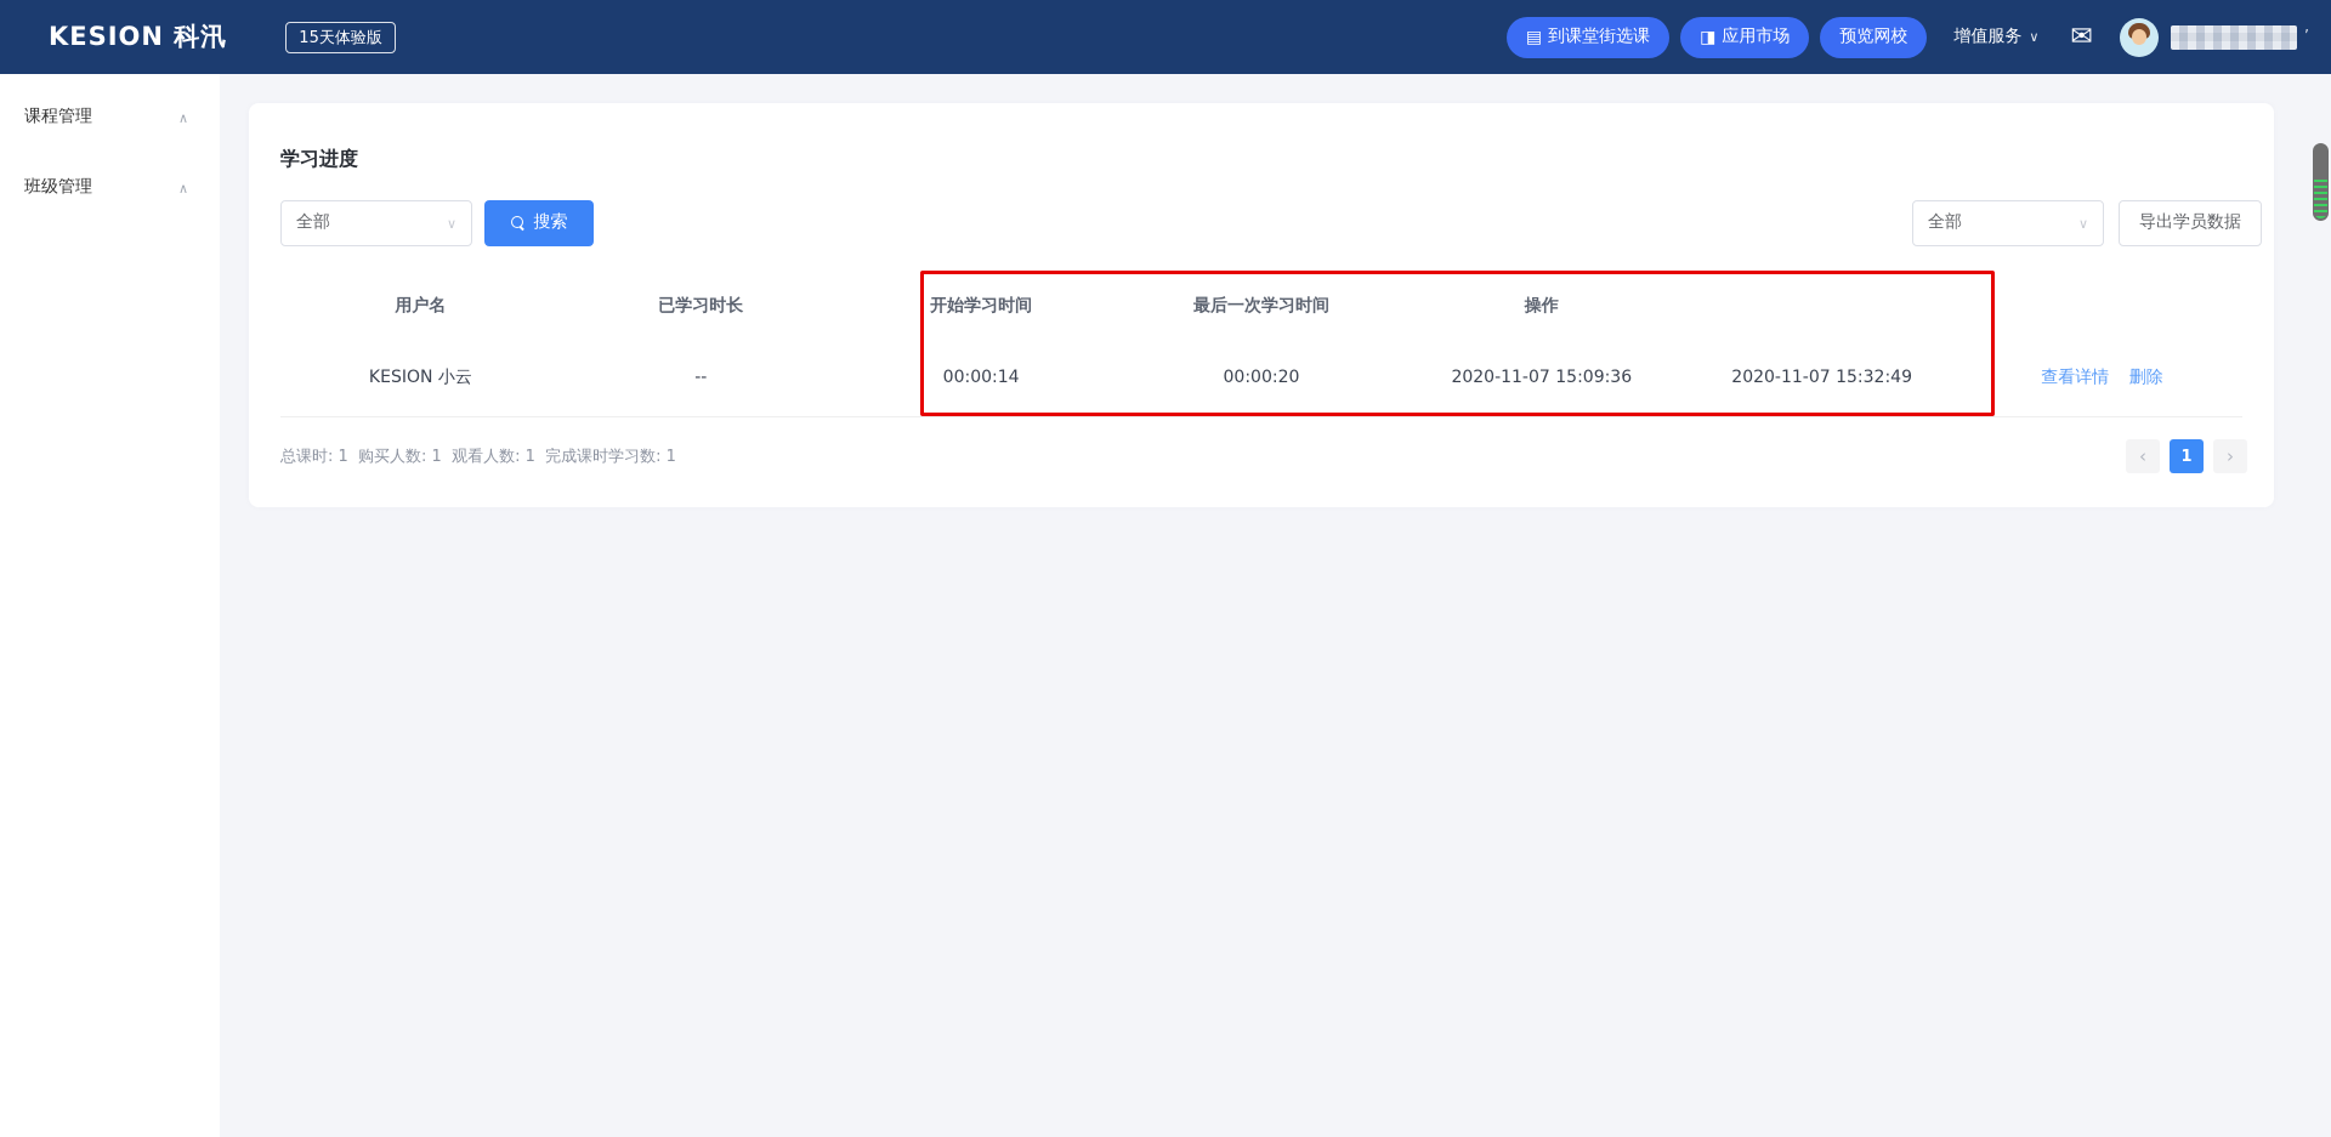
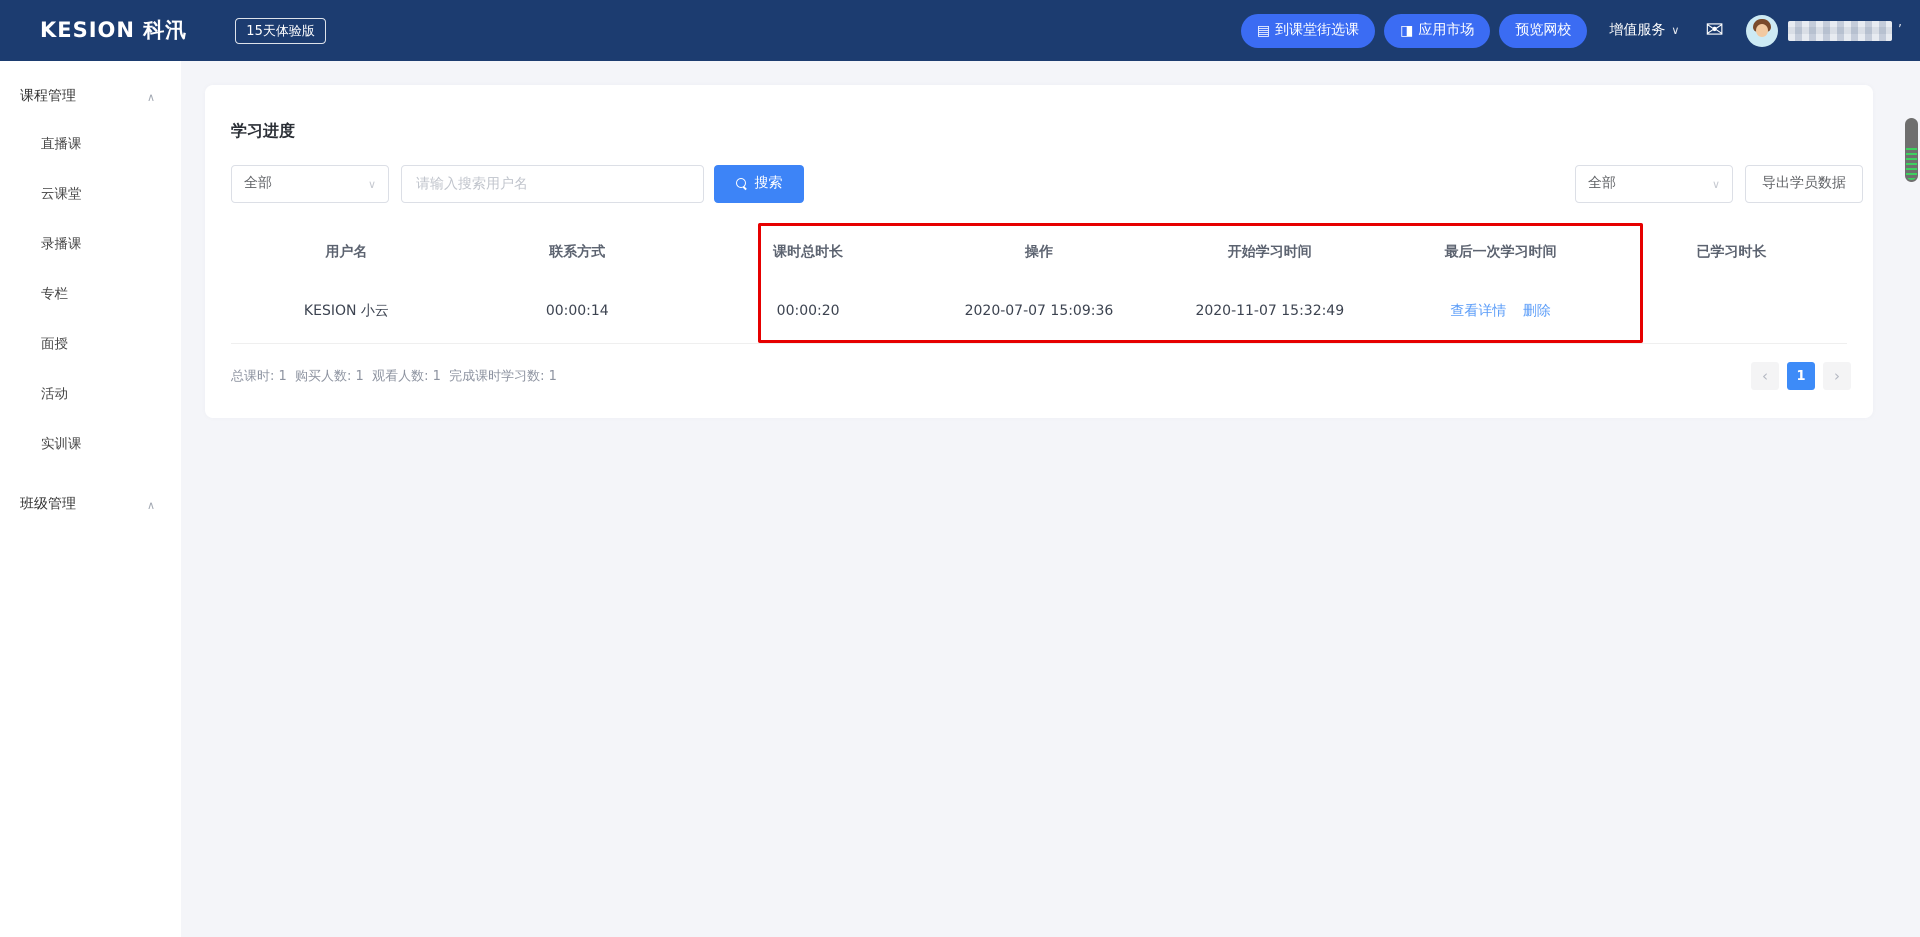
  KESION 科汛
  15天体验版
  ▤
  到课堂街选课
  ◨
  应用市场
  预览网校
  增值服务
  ∨
  ✉
  ’
  课程管理
  ∧
+ 直播课
+ 云课堂
+ 录播课
+ 专栏
+ 面授
+ 活动
+ 实训课
  班级管理
  ∧
  学习进度
  全部
  ∨
+ 请输入搜索用户名
  搜索
  全部
  ∨
  导出学员数据
  用户名
+ 联系方式
+ 课时总时长
- 已学习时长
+ 操作
  开始学习时间
  最后一次学习时间
- 操作
+ 已学习时长
  KESION 小云
- --
  00:00:14
  00:00:20
- 2020-11-07 15:09:36
+ 2020-07-07 15:09:36
  2020-11-07 15:32:49
  查看详情 删除
  总课时: 1 购买人数: 1 观看人数: 1 完成课时学习数: 1
  ‹
  1
  ›
